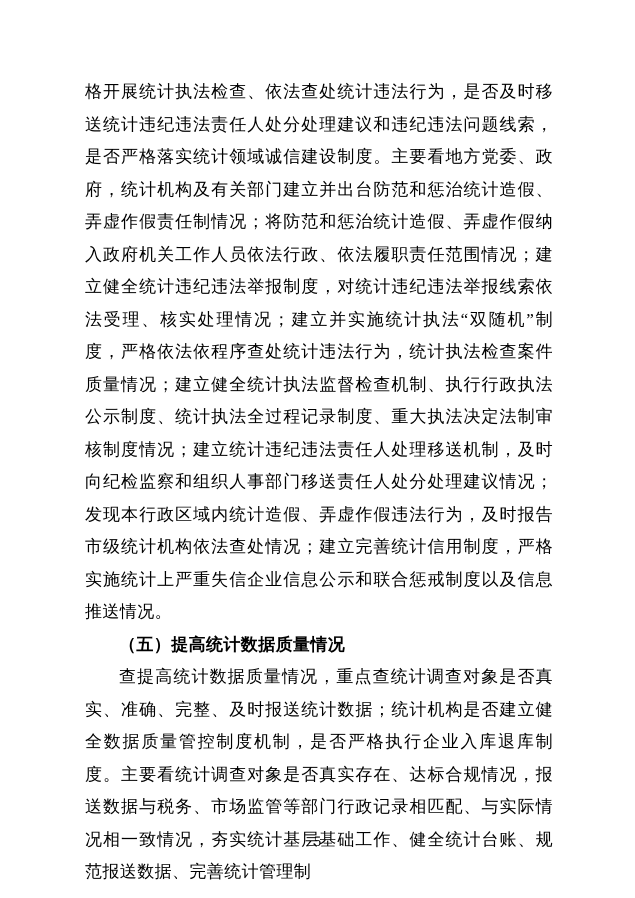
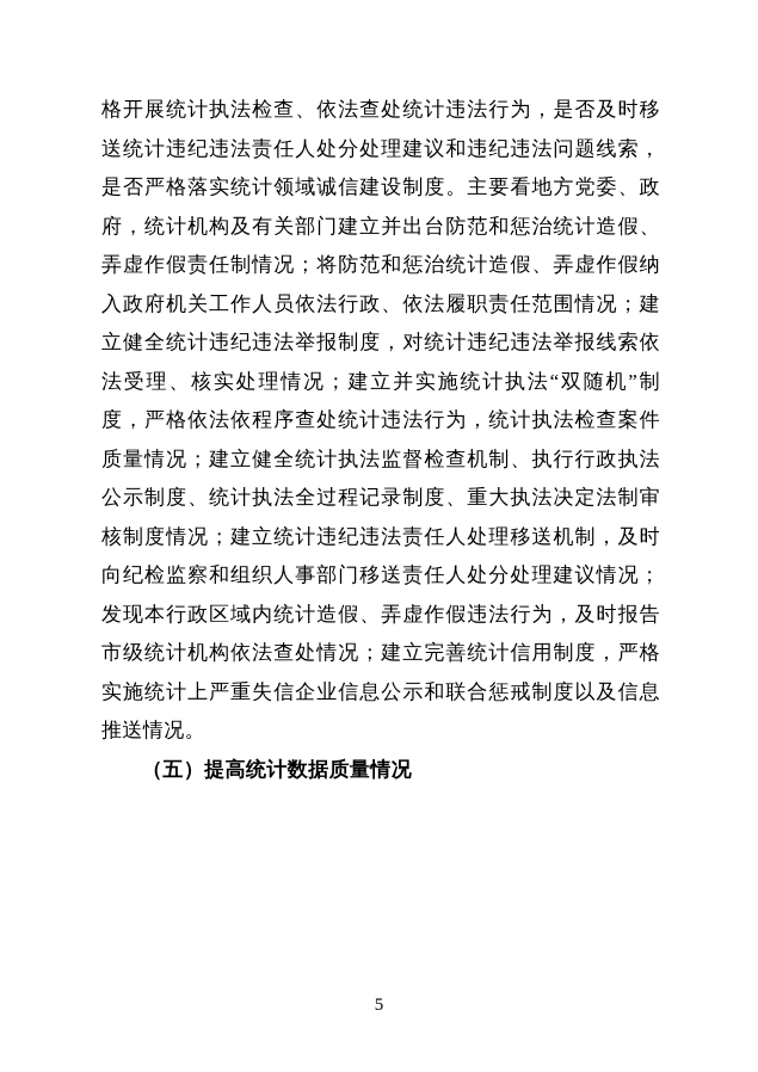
  格开展统计执法检查、依法查处统计违法行为，是否及时移送统计违纪违法责任人处分处理建议和违纪违法问题线索，是否严格落实统计领域诚信建设制度。主要看地方党委、政府，统计机构及有关部门建立并出台防范和惩治统计造假、弄虚作假责任制情况；将防范和惩治统计造假、弄虚作假纳入政府机关工作人员依法行政、依法履职责任范围情况；建立健全统计违纪违法举报制度，对统计违纪违法举报线索依法受理、核实处理情况；建立并实施统计执法“双随机”制度，严格依法依程序查处统计违法行为，统计执法检查案件质量情况；建立健全统计执法监督检查机制、执行行政执法公示制度、统计执法全过程记录制度、重大执法决定法制审核制度情况；建立统计违纪违法责任人处理移送机制，及时向纪检监察和组织人事部门移送责任人处分处理建议情况；发现本行政区域内统计造假、弄虚作假违法行为，及时报告市级统计机构依法查处情况；建立完善统计信用制度，严格实施统计上严重失信企业信息公示和联合惩戒制度以及信息推送情况。
  （五）提高统计数据质量情况
- 查提高统计数据质量情况，重点查统计调查对象是否真实、准确、完整、及时报送统计数据；统计机构是否建立健全数据质量管控制度机制，是否严格执行企业入库退库制度。主要看统计调查对象是否真实存在、达标合规情况，报送数据与税务、市场监管等部门行政记录相匹配、与实际情况相一致情况，夯实统计基层基础工作、健全统计台账、规范报送数据、完善统计管理制
  5
